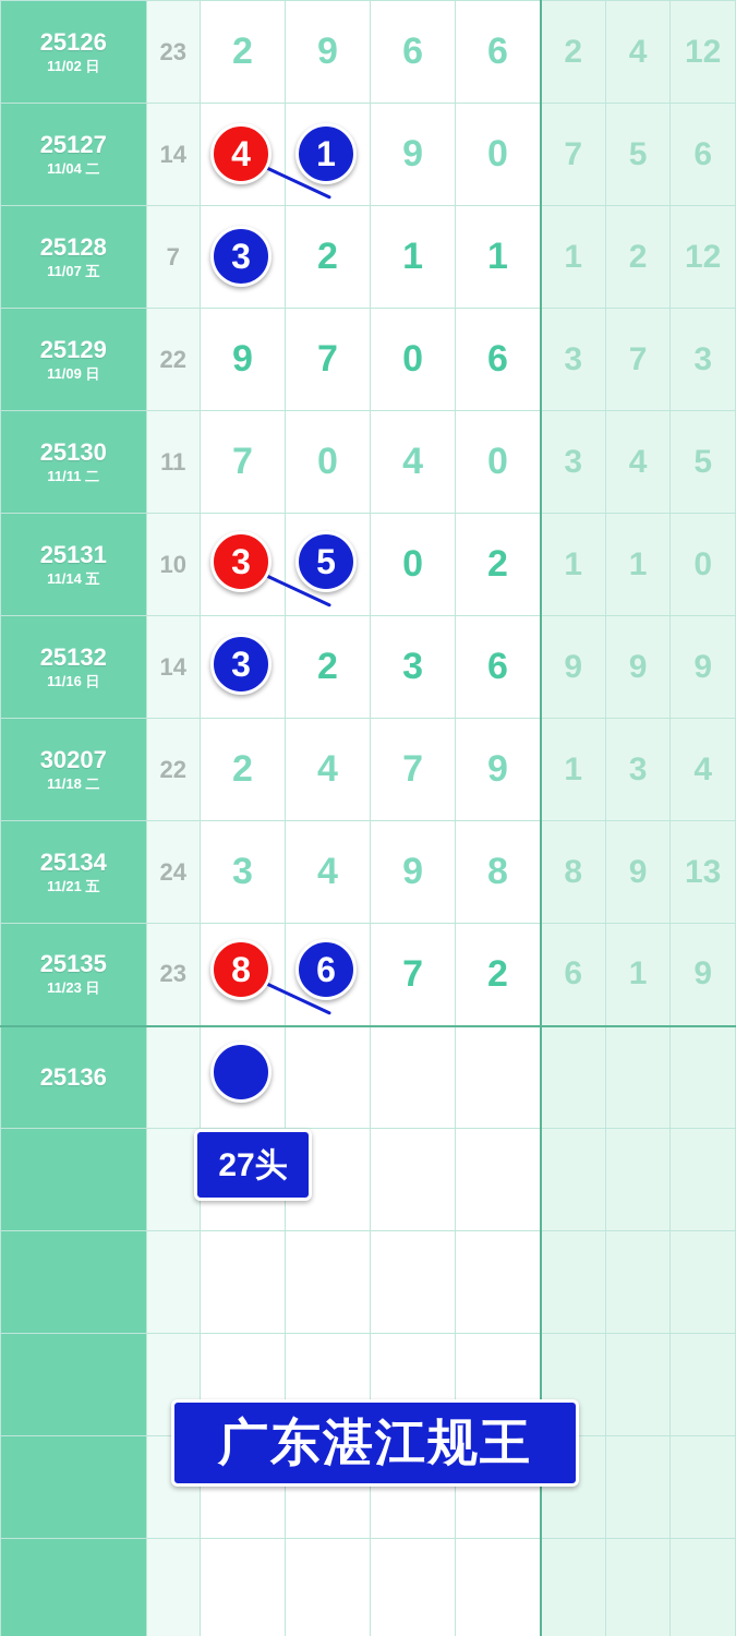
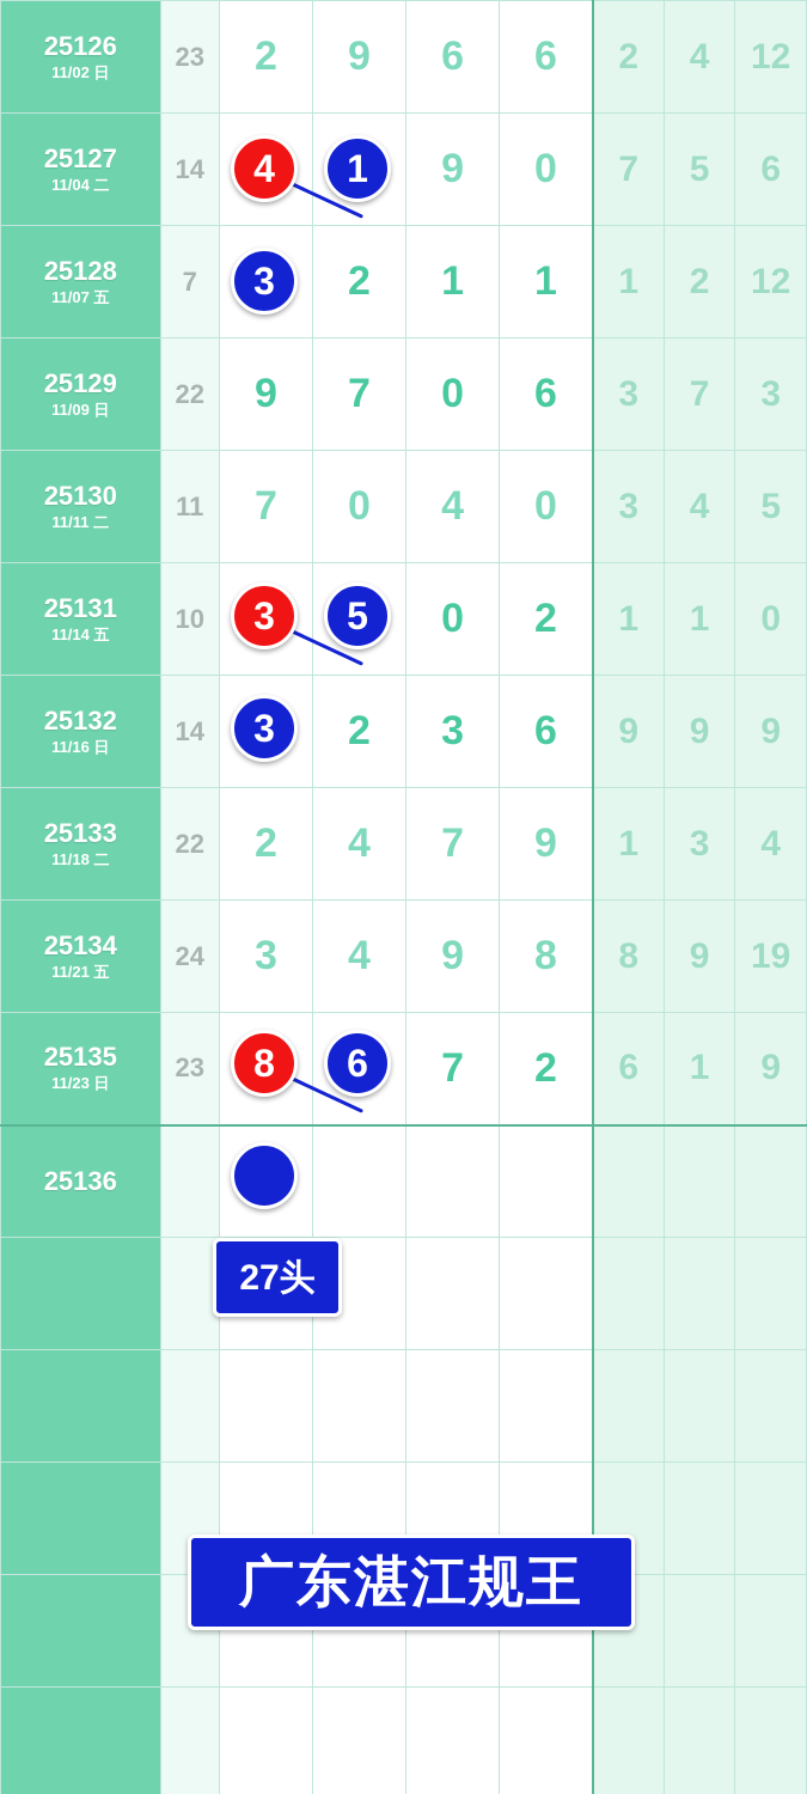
  25126 11/02 日	23	2	9	6	6	2	4	12
  25127 11/04 二	14			9	0	7	5	6
  25128 11/07 五	7		2	1	1	1	2	12
  25129 11/09 日	22	9	7	0	6	3	7	3
  25130 11/11 二	11	7	0	4	0	3	4	5
  25131 11/14 五	10			0	2	1	1	0
  25132 11/16 日	14		2	3	6	9	9	9
- 30207 11/18 二	22	2	4	7	9	1	3	4
+ 25133 11/18 二	22	2	4	7	9	1	3	4
- 25134 11/21 五	24	3	4	9	8	8	9	13
+ 25134 11/21 五	24	3	4	9	8	8	9	19
  25135 11/23 日	23			7	2	6	1	9
  25136
  4
  1
  3
  3
  5
  3
  8
  6
  27头
  广东湛江规王
